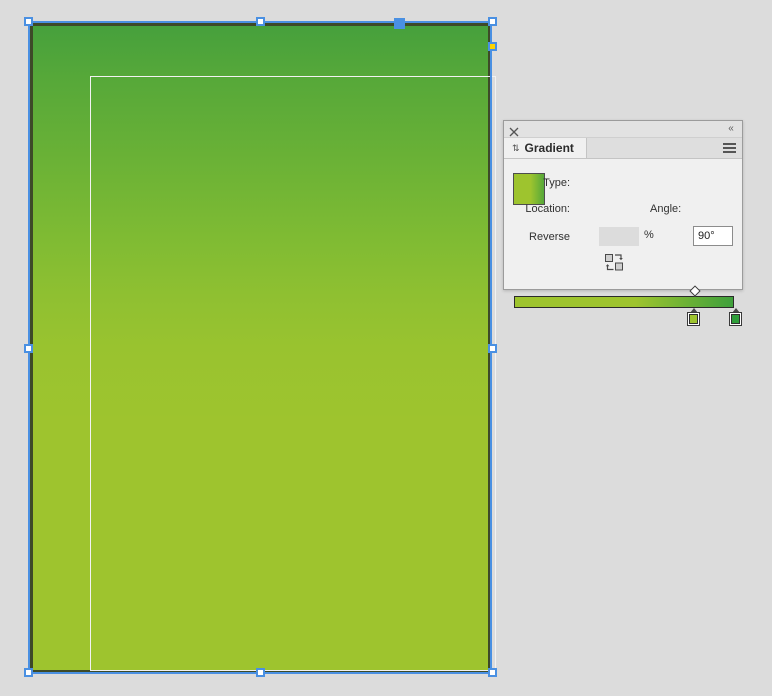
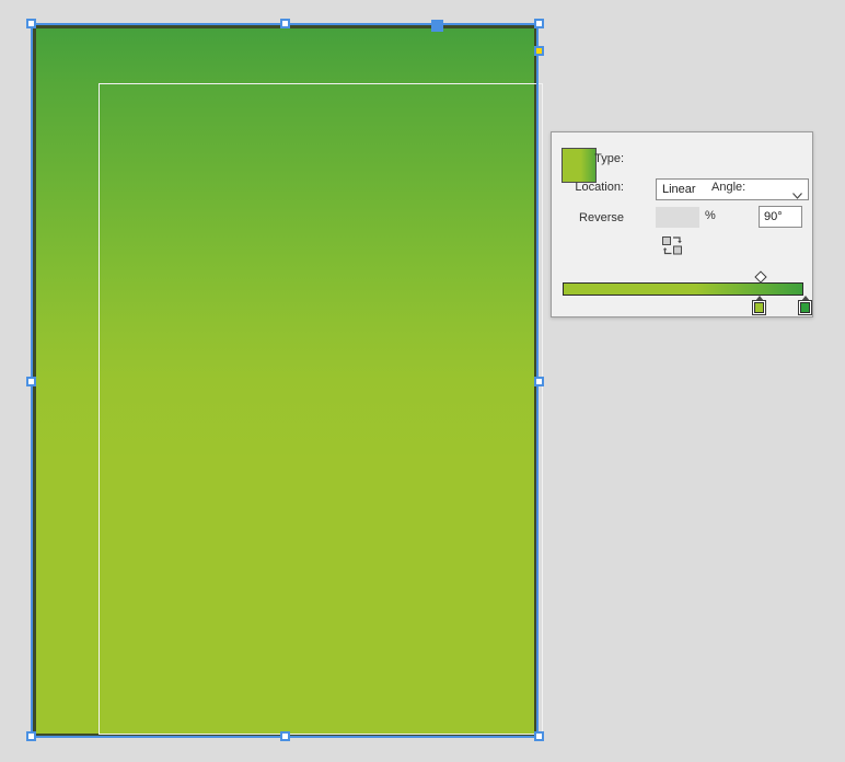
- «
- ⇅
- Gradient
  Type:
+ Linear
  Location:
  %
  Angle:
  90°
  Reverse
